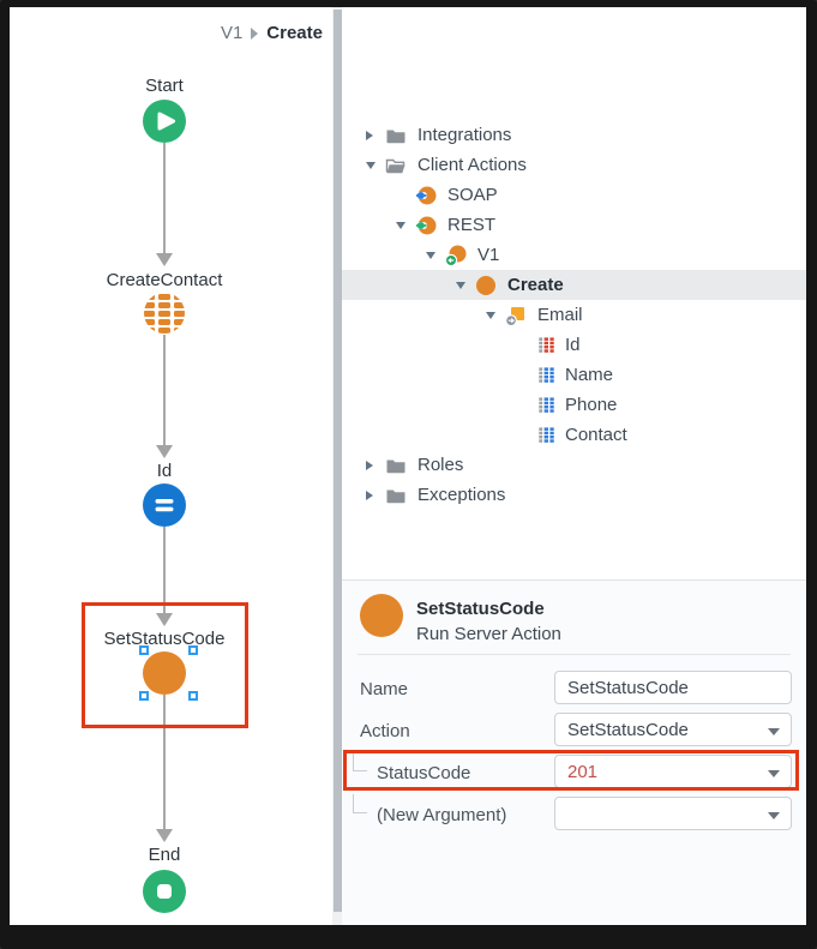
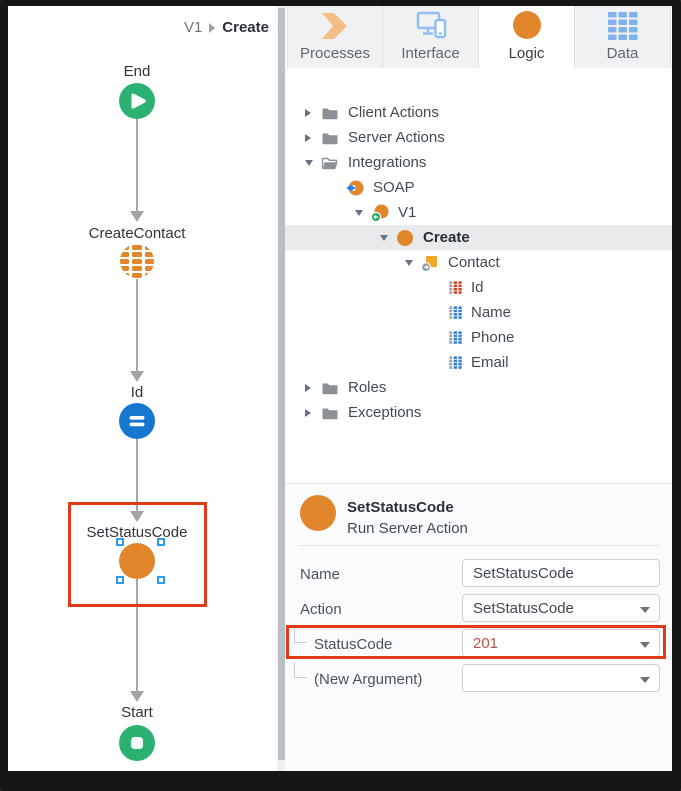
  V1
  Create
- Start
+ End
  CreateContact
  Id
  SetStatusCode
- End
+ Start
+ Processes
+ Interface
+ Logic
+ Data
- Integrations
+ Client Actions
+ Server Actions
- Client Actions
+ Integrations
  SOAP
- REST
  V1
  Create
- Email
+ Contact
  Id
  Name
  Phone
- Contact
+ Email
  Roles
  Exceptions
  SetStatusCode
  Run Server Action
  Name
  SetStatusCode
  Action
  SetStatusCode
  StatusCode
  201
  (New Argument)
